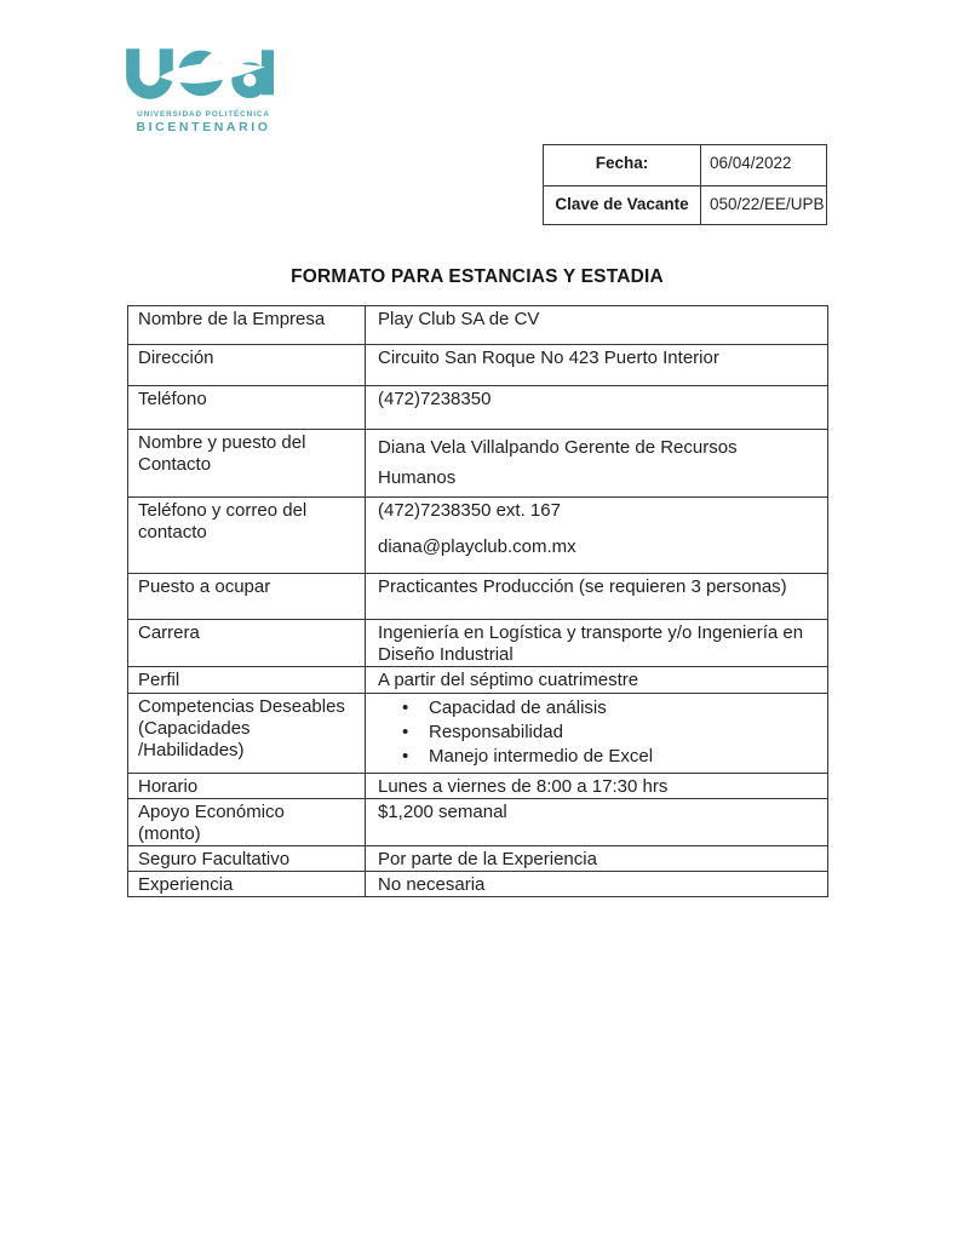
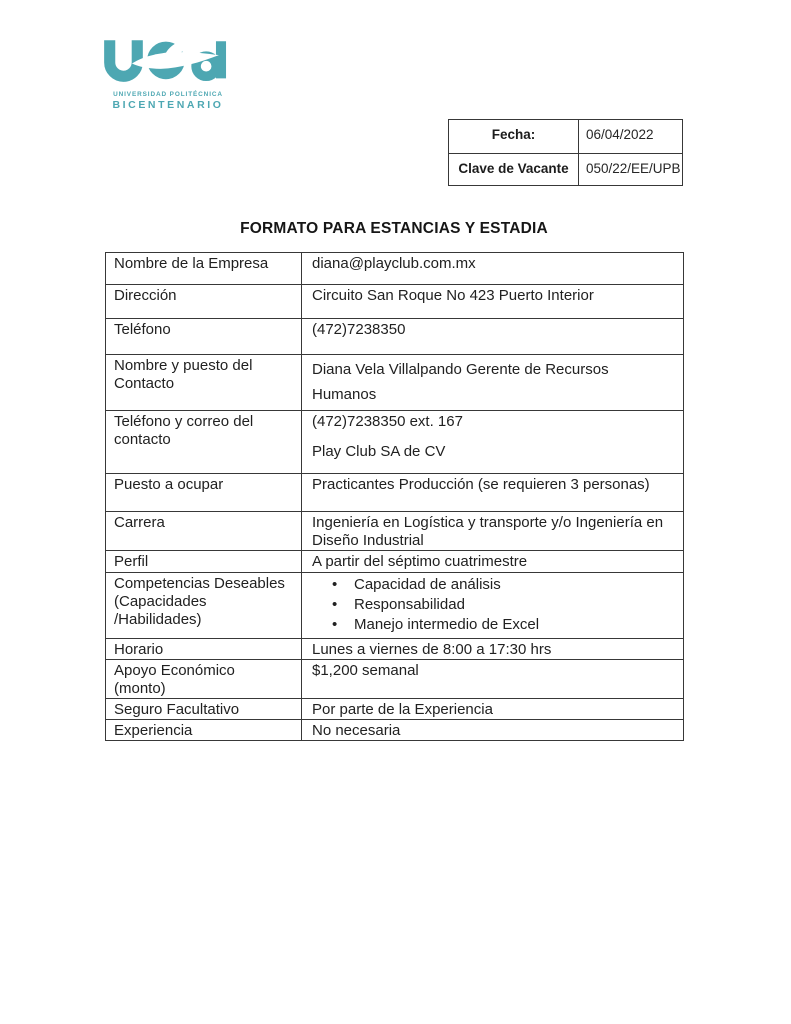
  BICENTENARIO
  Fecha:	06/04/2022
  Clave de Vacante	050/22/EE/UPB
  FORMATO PARA ESTANCIAS Y ESTADIA
- Nombre de la Empresa	Play Club SA de CV
+ Nombre de la Empresa	diana@playclub.com.mx
  Dirección	Circuito San Roque No 423 Puerto Interior
  Teléfono	(472)7238350
  Nombre y puesto del Contacto	Diana Vela Villalpando Gerente de RecursosHumanos
- Teléfono y correo del contacto	(472)7238350 ext. 167diana@playclub.com.mx
+ Teléfono y correo del contacto	(472)7238350 ext. 167Play Club SA de CV
  Puesto a ocupar	Practicantes Producción (se requieren 3 personas)
  Carrera	Ingeniería en Logística y transporte y/o Ingeniería enDiseño Industrial
  Perfil	A partir del séptimo cuatrimestre
  Competencias Deseables (Capacidades /Habilidades)	• Capacidad de análisis• Responsabilidad• Manejo intermedio de Excel
  Horario	Lunes a viernes de 8:00 a 17:30 hrs
  Apoyo Económico (monto)	$1,200 semanal
  Seguro Facultativo	Por parte de la Experiencia
  Experiencia	No necesaria
